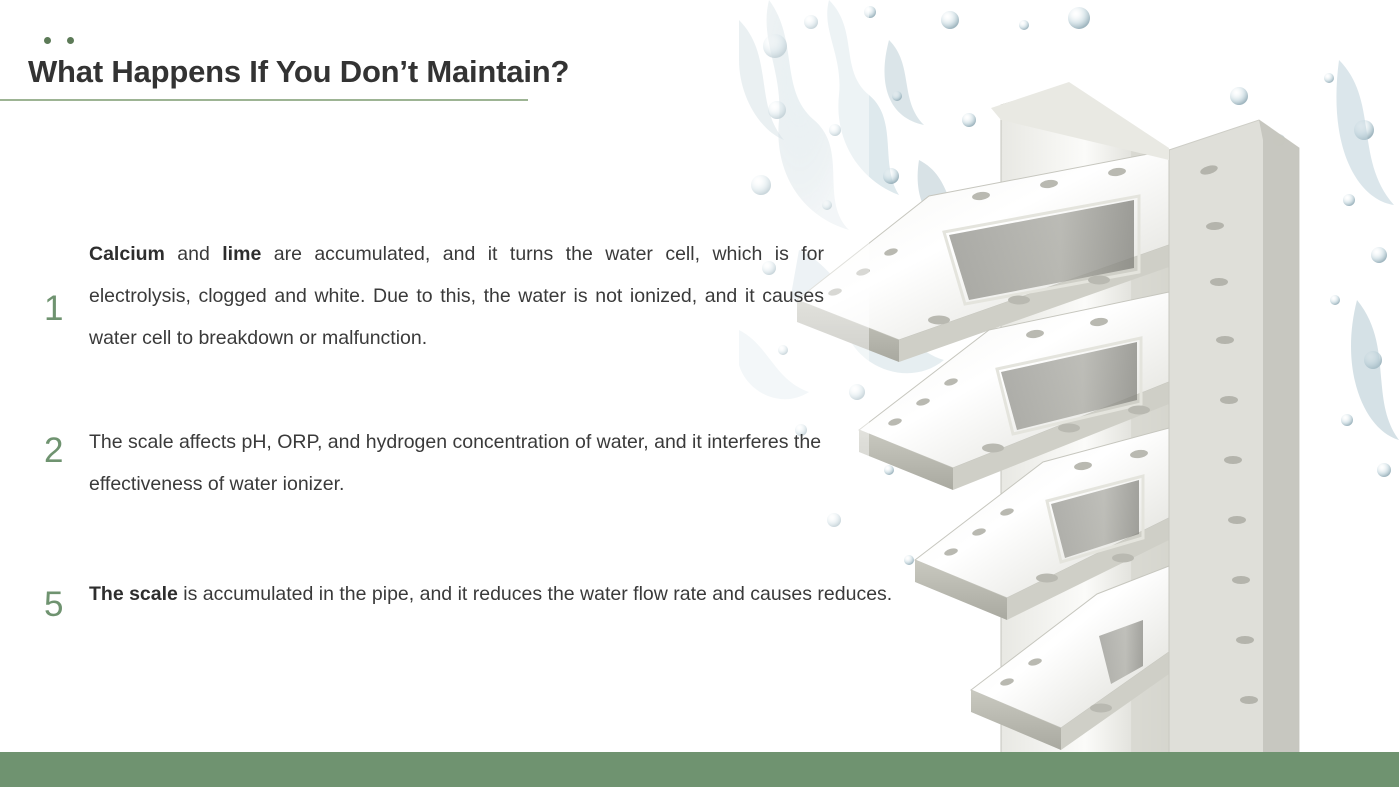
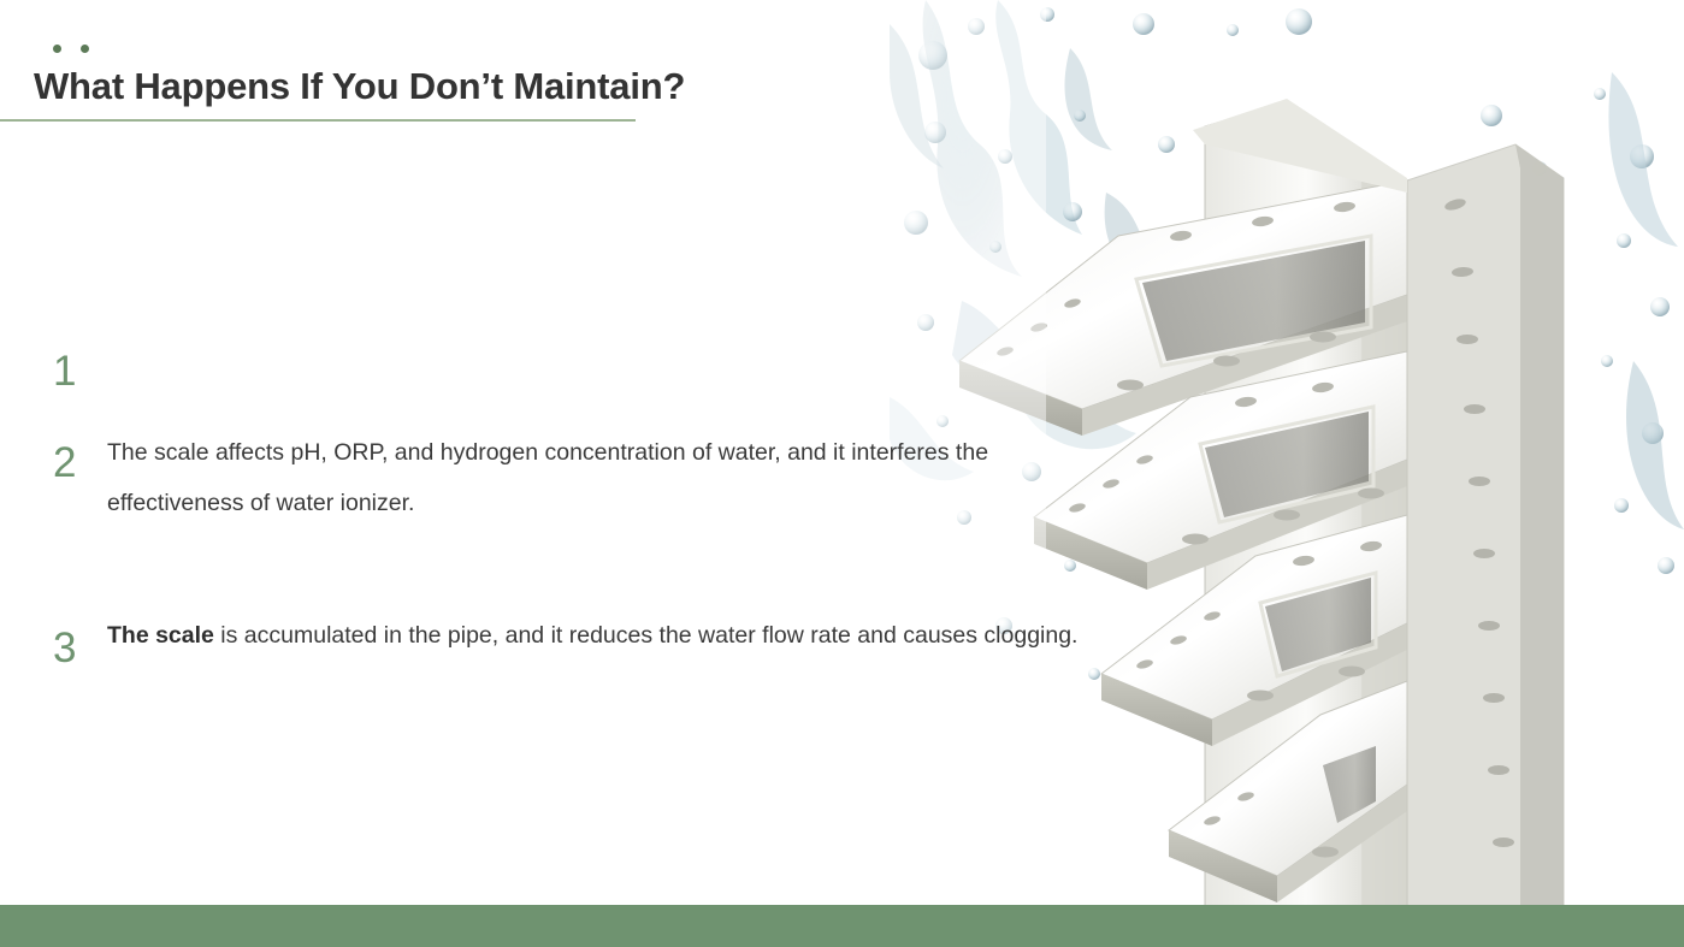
  What Happens If You Don’t Maintain?
  1
- Calcium and lime are accumulated, and it turns the water cell, which is for electrolysis, clogged and white. Due to this, the water is not ionized, and it causes water cell to breakdown or malfunction.
  2
  The scale affects pH, ORP, and hydrogen concentration of water, and it interferes the effectiveness of water ionizer.
- 5
+ 3
- The scale is accumulated in the pipe, and it reduces the water flow rate and causes reduces.
+ The scale is accumulated in the pipe, and it reduces the water flow rate and causes clogging.
